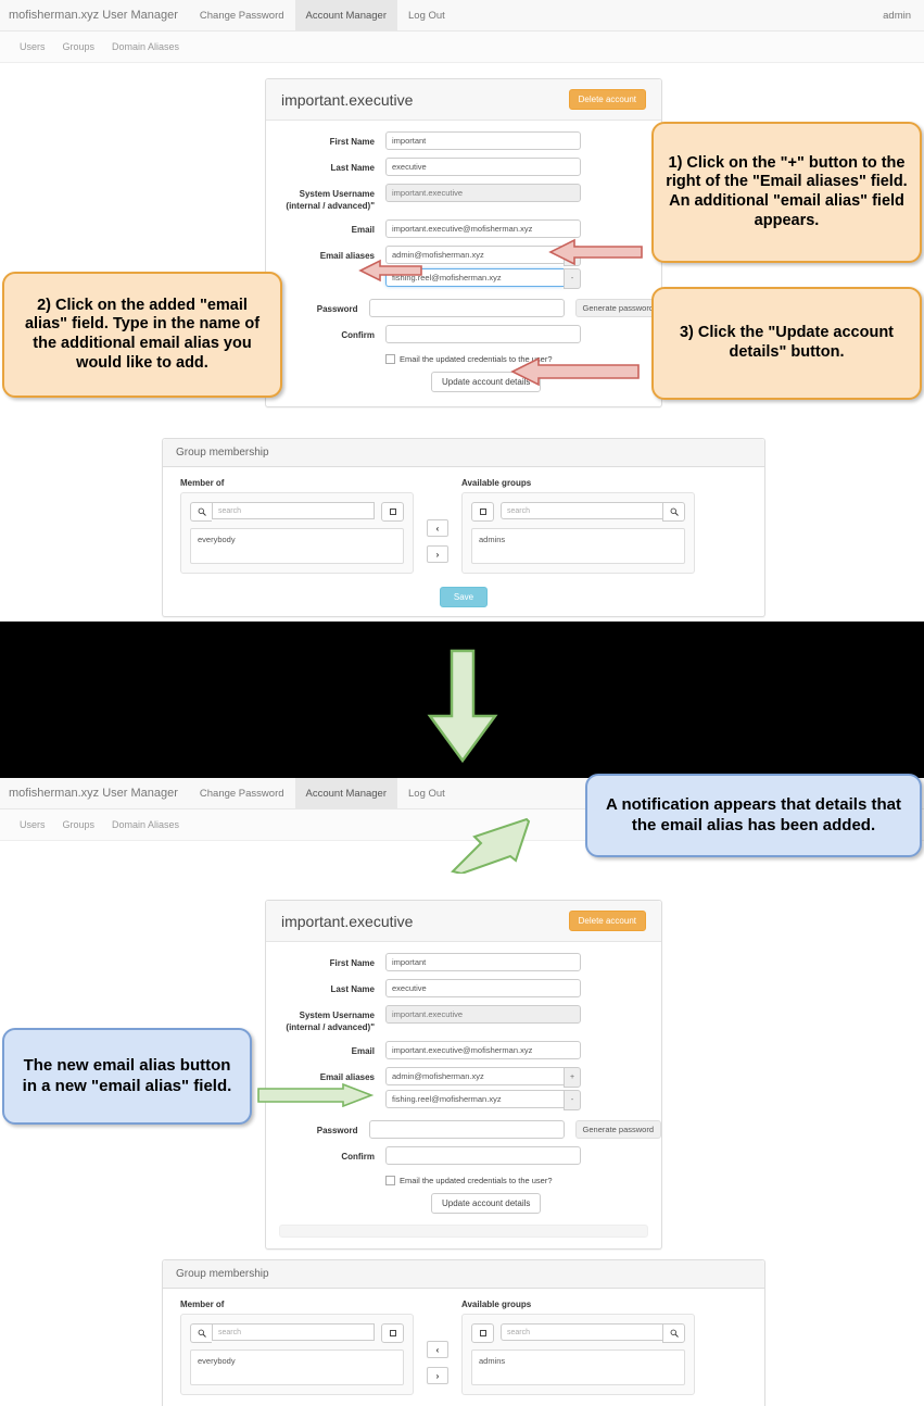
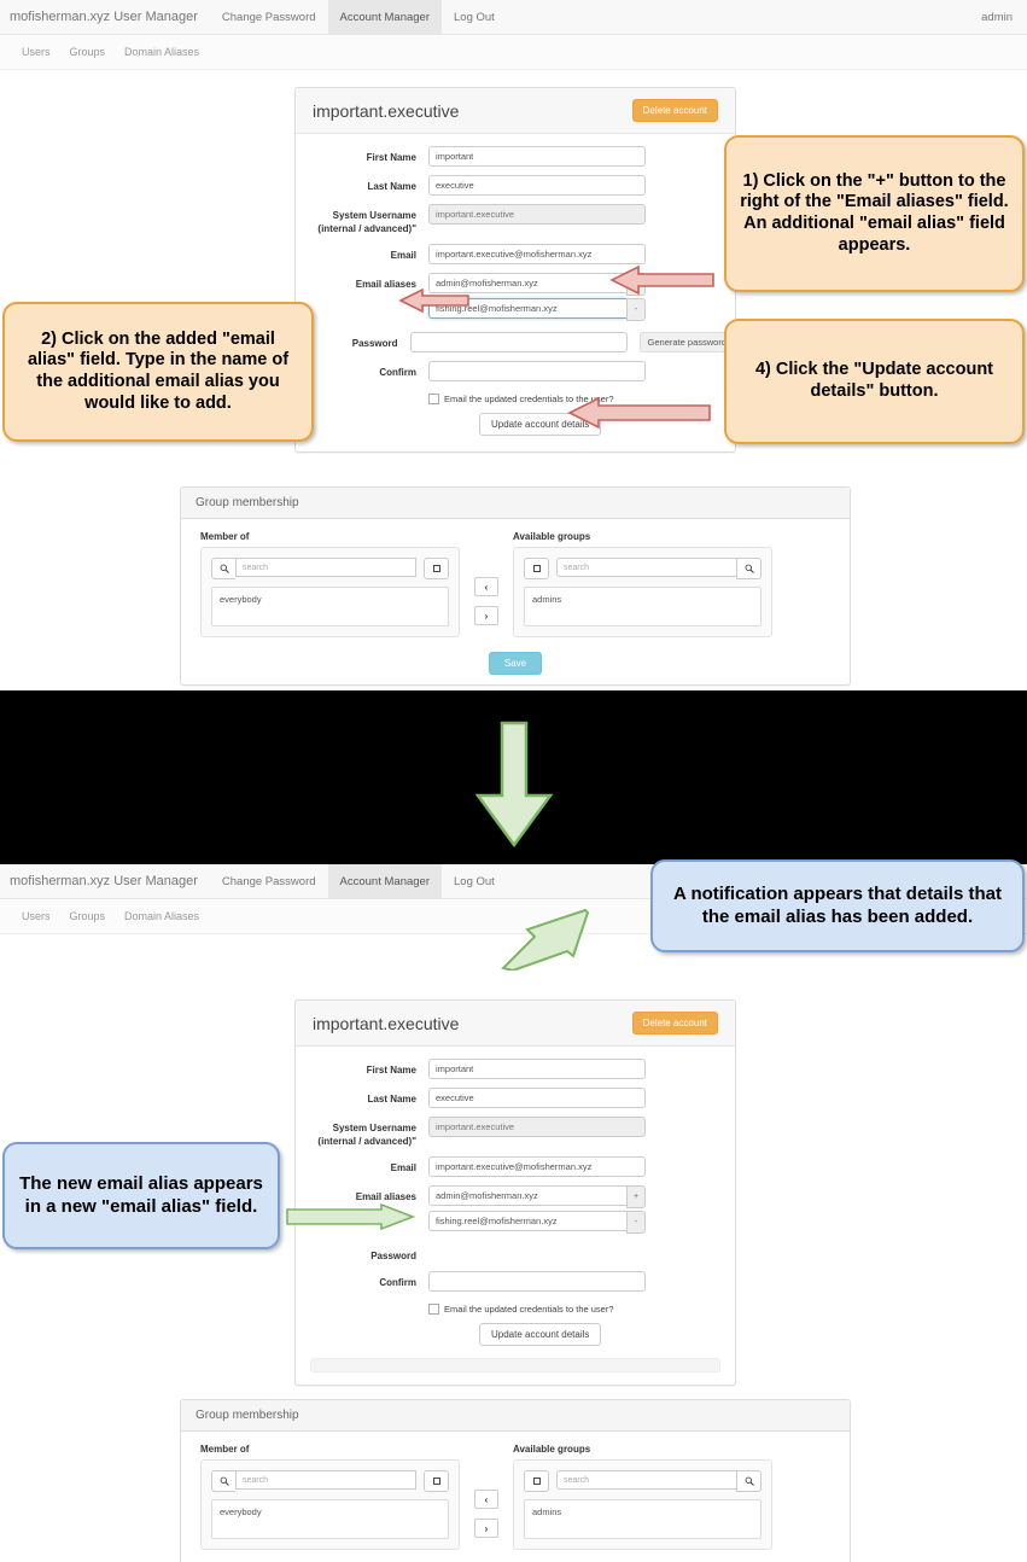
  mofisherman.xyz User Manager
  Change Password
  Account Manager
  Log Out
  admin
  Users
  Groups
  Domain Aliases
  important.executive
  Delete account
  First Name
  important
  Last Name
  executive
  System Username
  (internal / advanced)"
  important.executive
  Email
  important.executive@mofisherman.xyz
  Email aliases
  admin@mofisherman.xyz
  fishing.reel@mofisherman.xyz
  Password
  Generate passwor
  Confirm
  Email the updated credentials to the uer?
  Update account details
  Group membership
  Member of
  everybody
  ‹
  ›
  Available groups
  admins
  Save
  1) Click on the "+" button to the right of the "Email aliases" field. An additional "email alias" field appears.
  2) Click on the added "email alias" field. Type in the name of the additional email alias you would like to add.
- 3) Click the "Update account details" button.
+ 4) Click the "Update account details" button.
  mofisherman.xyz User Manager
  Change Password
  Account Manager
  Log Out
  Users
  Groups
  Domain Aliases
  important.executive
  Delete account
  First Name
  important
  Last Name
  executive
  System Username
  (internal / advanced)"
  important.executive
  Email
  important.executive@mofisherman.xyz
  Email aliases
  admin@mofisherman.xyz
  fishing.reel@mofisherman.xyz
  Password
- Generate password
  Confirm
  Email the updated credentials to the user?
  Update account details
  Group membership
  Member of
  everybody
  ‹
  ›
  Available groups
  admins
  A notification appears that details that the email alias has been added.
- The new email alias button in a new "email alias" field.
+ The new email alias appears in a new "email alias" field.
